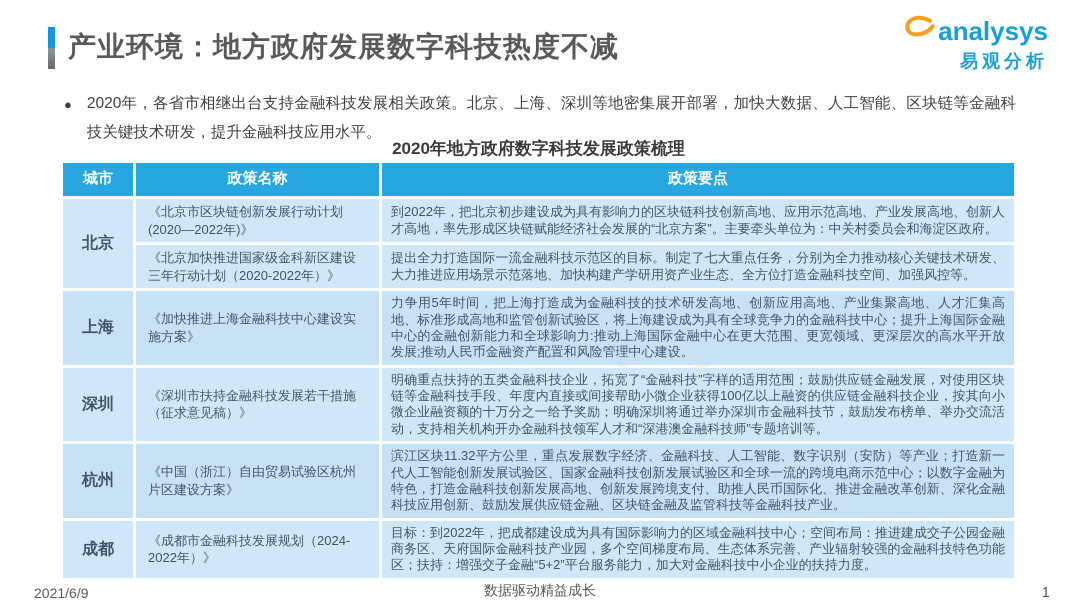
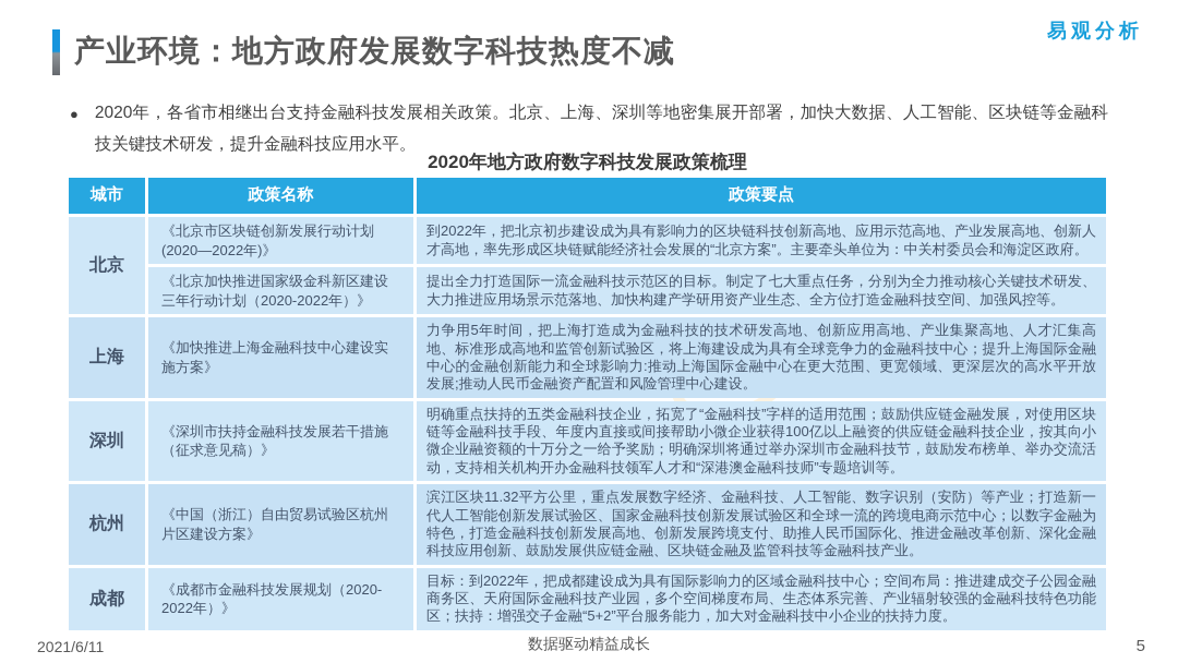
  产业环境：地方政府发展数字科技热度不减
- analysys
  易观分析
  ●
  2020年，各省市相继出台支持金融科技发展相关政策。北京、上海、深圳等地密集展开部署，加快大数据、人工智能、区块链等金融科技关键技术研发，提升金融科技应用水平。
  2020年地方政府数字科技发展政策梳理
  城市	政策名称	政策要点
  北京	《北京市区块链创新发展行动计划(2020—2022年)》	到2022年，把北京初步建设成为具有影响力的区块链科技创新高地、应用示范高地、产业发展高地、创新人才高地，率先形成区块链赋能经济社会发展的“北京方案”。主要牵头单位为：中关村委员会和海淀区政府。
  《北京加快推进国家级金科新区建设三年行动计划（2020-2022年）》	提出全力打造国际一流金融科技示范区的目标。制定了七大重点任务，分别为全力推动核心关键技术研发、大力推进应用场景示范落地、加快构建产学研用资产业生态、全方位打造金融科技空间、加强风控等。
  上海	《加快推进上海金融科技中心建设实施方案》	力争用5年时间，把上海打造成为金融科技的技术研发高地、创新应用高地、产业集聚高地、人才汇集高地、标准形成高地和监管创新试验区，将上海建设成为具有全球竞争力的金融科技中心；提升上海国际金融中心的金融创新能力和全球影响力:推动上海国际金融中心在更大范围、更宽领域、更深层次的高水平开放发展;推动人民币金融资产配置和风险管理中心建设。
  深圳	《深圳市扶持金融科技发展若干措施（征求意见稿）》	明确重点扶持的五类金融科技企业，拓宽了“金融科技”字样的适用范围；鼓励供应链金融发展，对使用区块链等金融科技手段、年度内直接或间接帮助小微企业获得100亿以上融资的供应链金融科技企业，按其向小微企业融资额的十万分之一给予奖励；明确深圳将通过举办深圳市金融科技节，鼓励发布榜单、举办交流活动，支持相关机构开办金融科技领军人才和“深港澳金融科技师”专题培训等。
  杭州	《中国（浙江）自由贸易试验区杭州片区建设方案》	滨江区块11.32平方公里，重点发展数字经济、金融科技、人工智能、数字识别（安防）等产业；打造新一代人工智能创新发展试验区、国家金融科技创新发展试验区和全球一流的跨境电商示范中心；以数字金融为特色，打造金融科技创新发展高地、创新发展跨境支付、助推人民币国际化、推进金融改革创新、深化金融科技应用创新、鼓励发展供应链金融、区块链金融及监管科技等金融科技产业。
- 成都	《成都市金融科技发展规划（2024-2022年）》	目标：到2022年，把成都建设成为具有国际影响力的区域金融科技中心；空间布局：推进建成交子公园金融商务区、天府国际金融科技产业园，多个空间梯度布局、生态体系完善、产业辐射较强的金融科技特色功能区；扶持：增强交子金融“5+2”平台服务能力，加大对金融科技中小企业的扶持力度。
+ 成都	《成都市金融科技发展规划（2020-2022年）》	目标：到2022年，把成都建设成为具有国际影响力的区域金融科技中心；空间布局：推进建成交子公园金融商务区、天府国际金融科技产业园，多个空间梯度布局、生态体系完善、产业辐射较强的金融科技特色功能区；扶持：增强交子金融“5+2”平台服务能力，加大对金融科技中小企业的扶持力度。
- 2021/6/9
+ 2021/6/11
  数据驱动精益成长
- 1
+ 5
